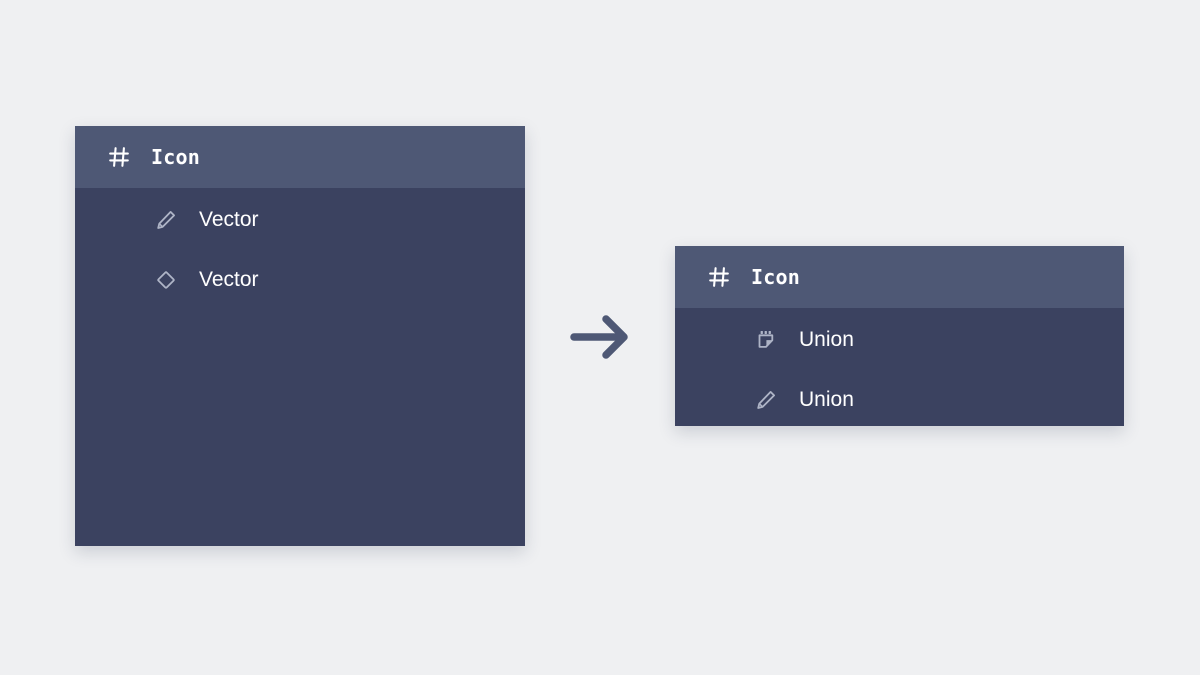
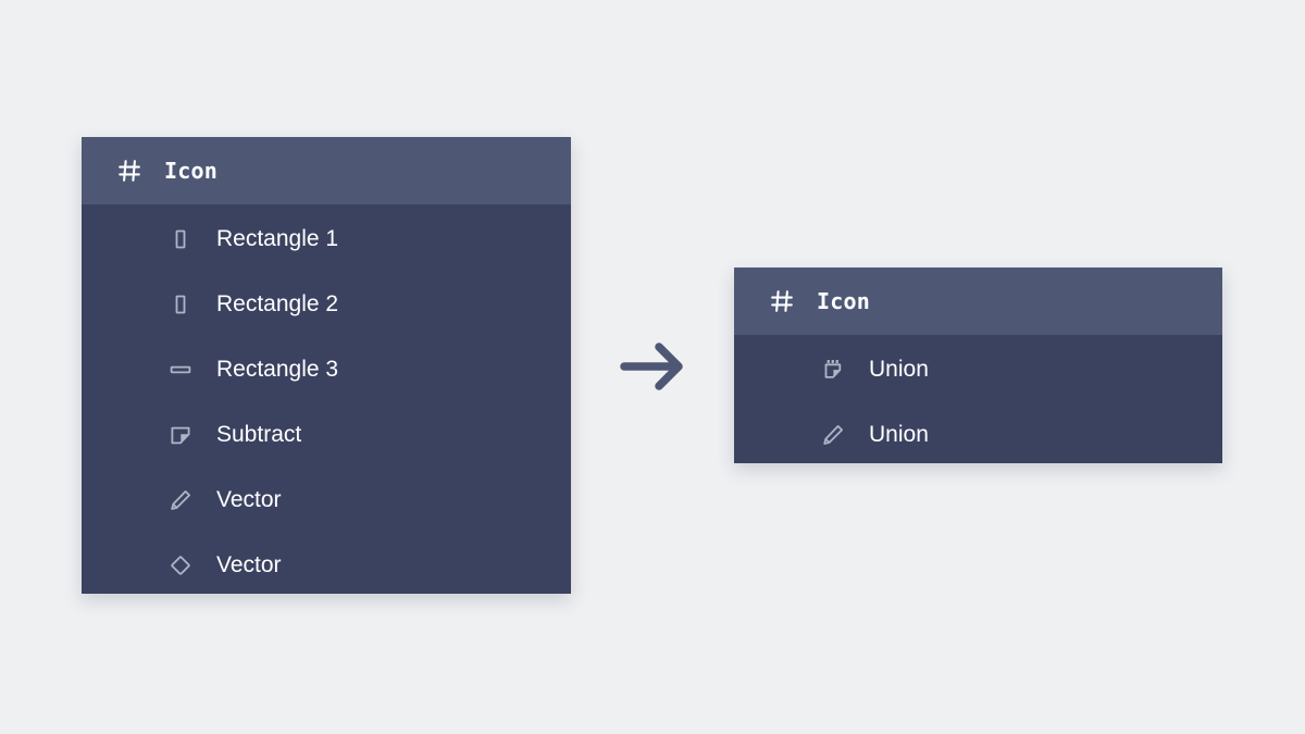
  Icon
+ Rectangle 1
+ Rectangle 2
+ Rectangle 3
+ Subtract
  Vector
  Vector
  Icon
  Union
  Union
